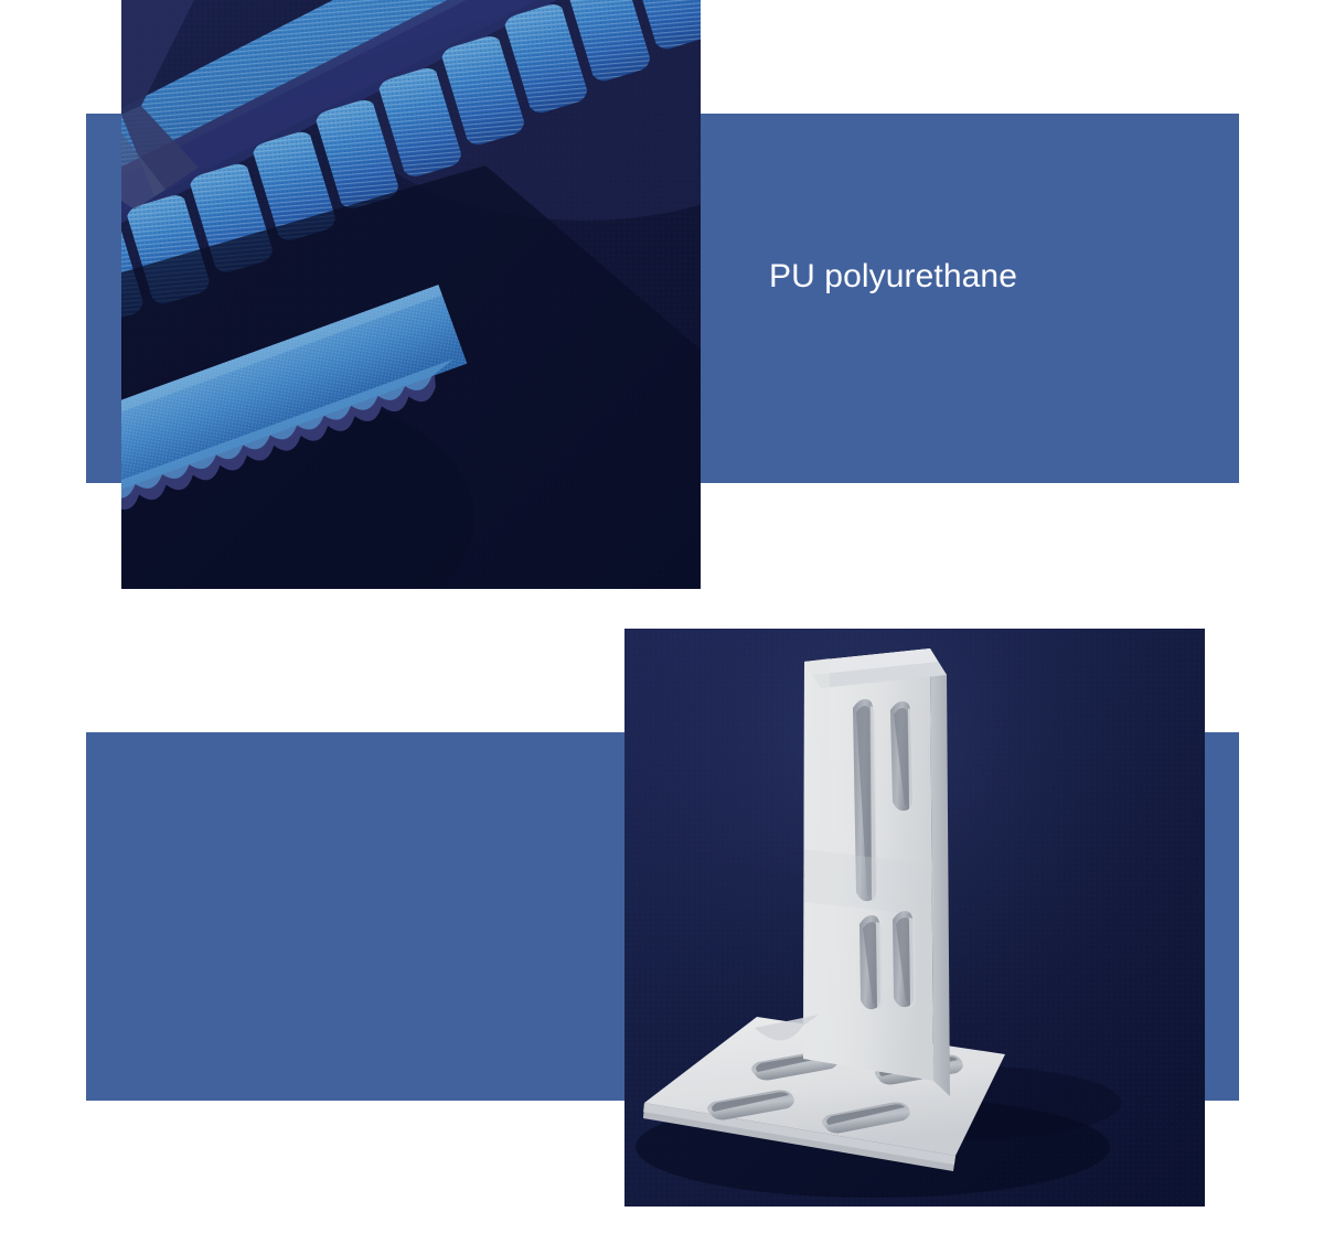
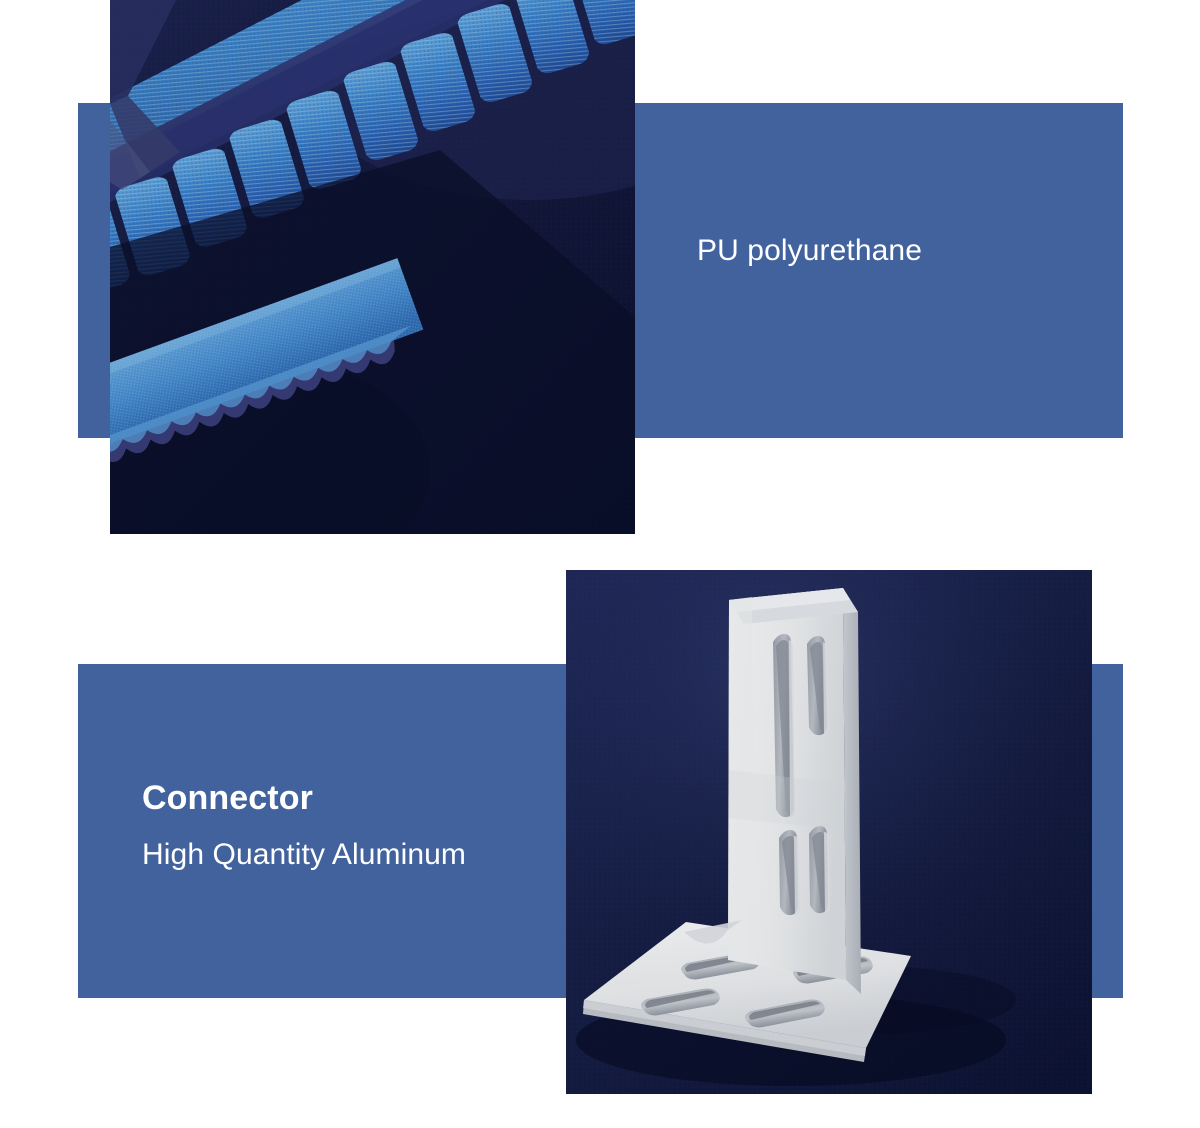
  PU polyurethane
+ Connector
+ High Quantity Aluminum
